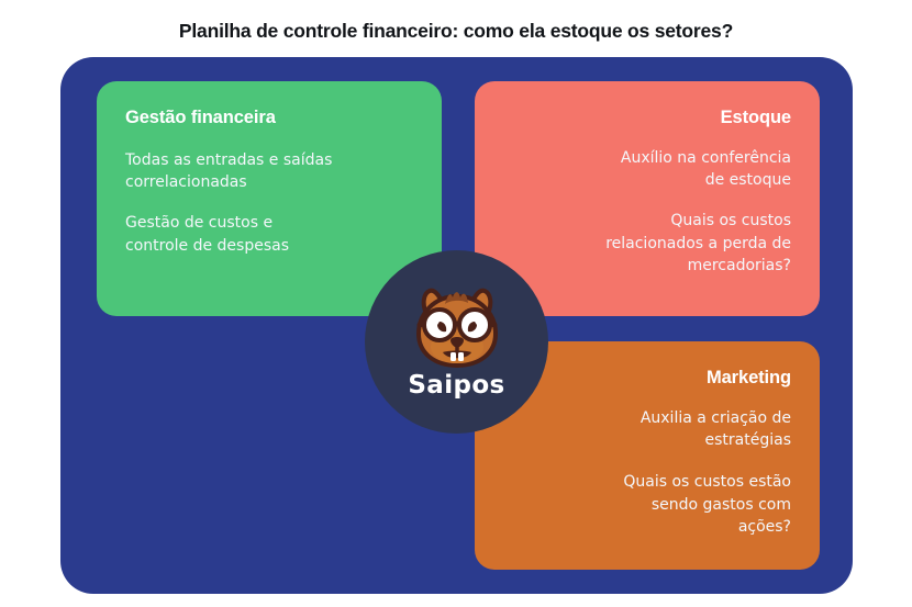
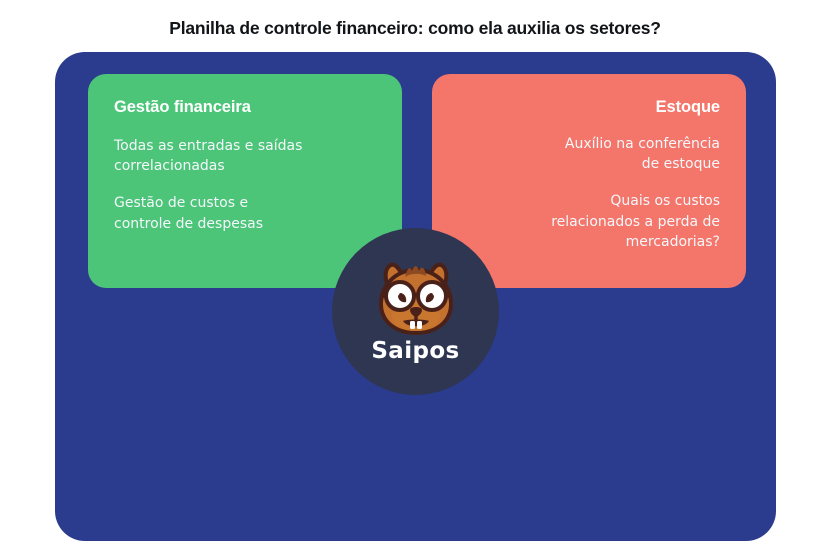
- Planilha de controle financeiro: como ela estoque os setores?
+ Planilha de controle financeiro: como ela auxilia os setores?
  Gestão financeira
  Todas as entradas e saídas
  correlacionadas
  Gestão de custos e
  controle de despesas
  Estoque
  Auxílio na conferência
  de estoque
  Quais os custos
  relacionados a perda de
  mercadorias?
- Marketing
- Auxilia a criação de
- estratégias
- Quais os custos estão
- sendo gastos com
- ações?
  Saipos
